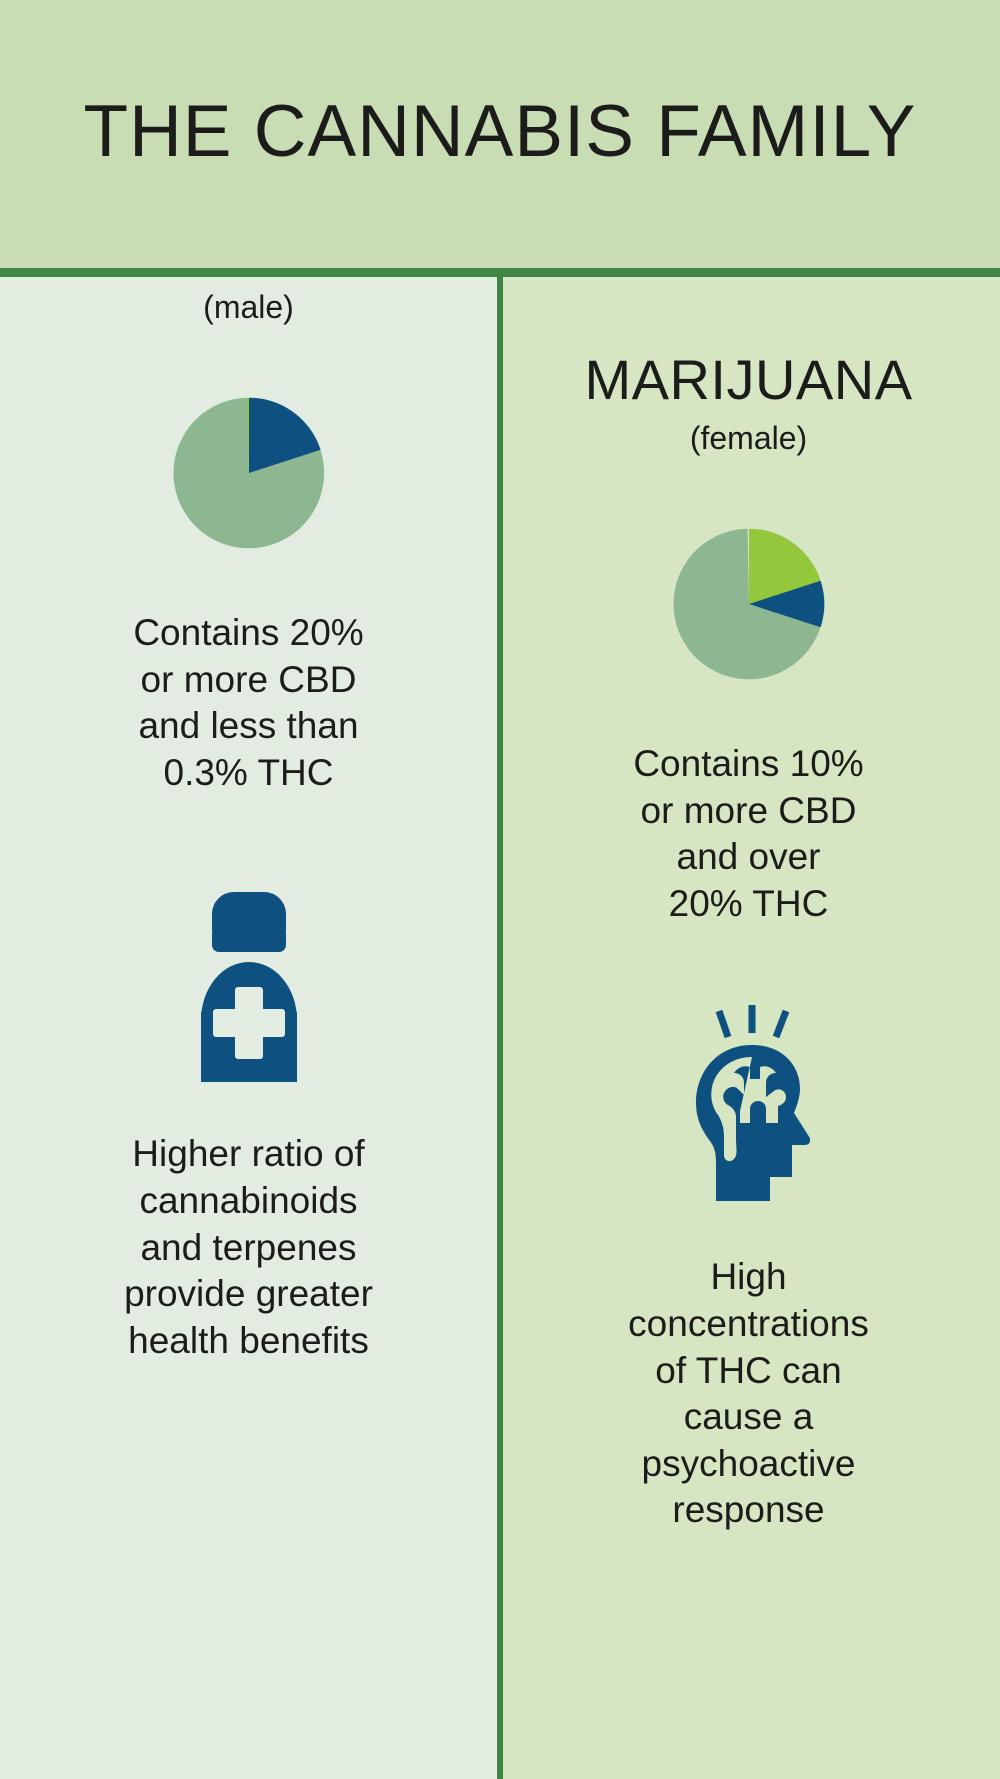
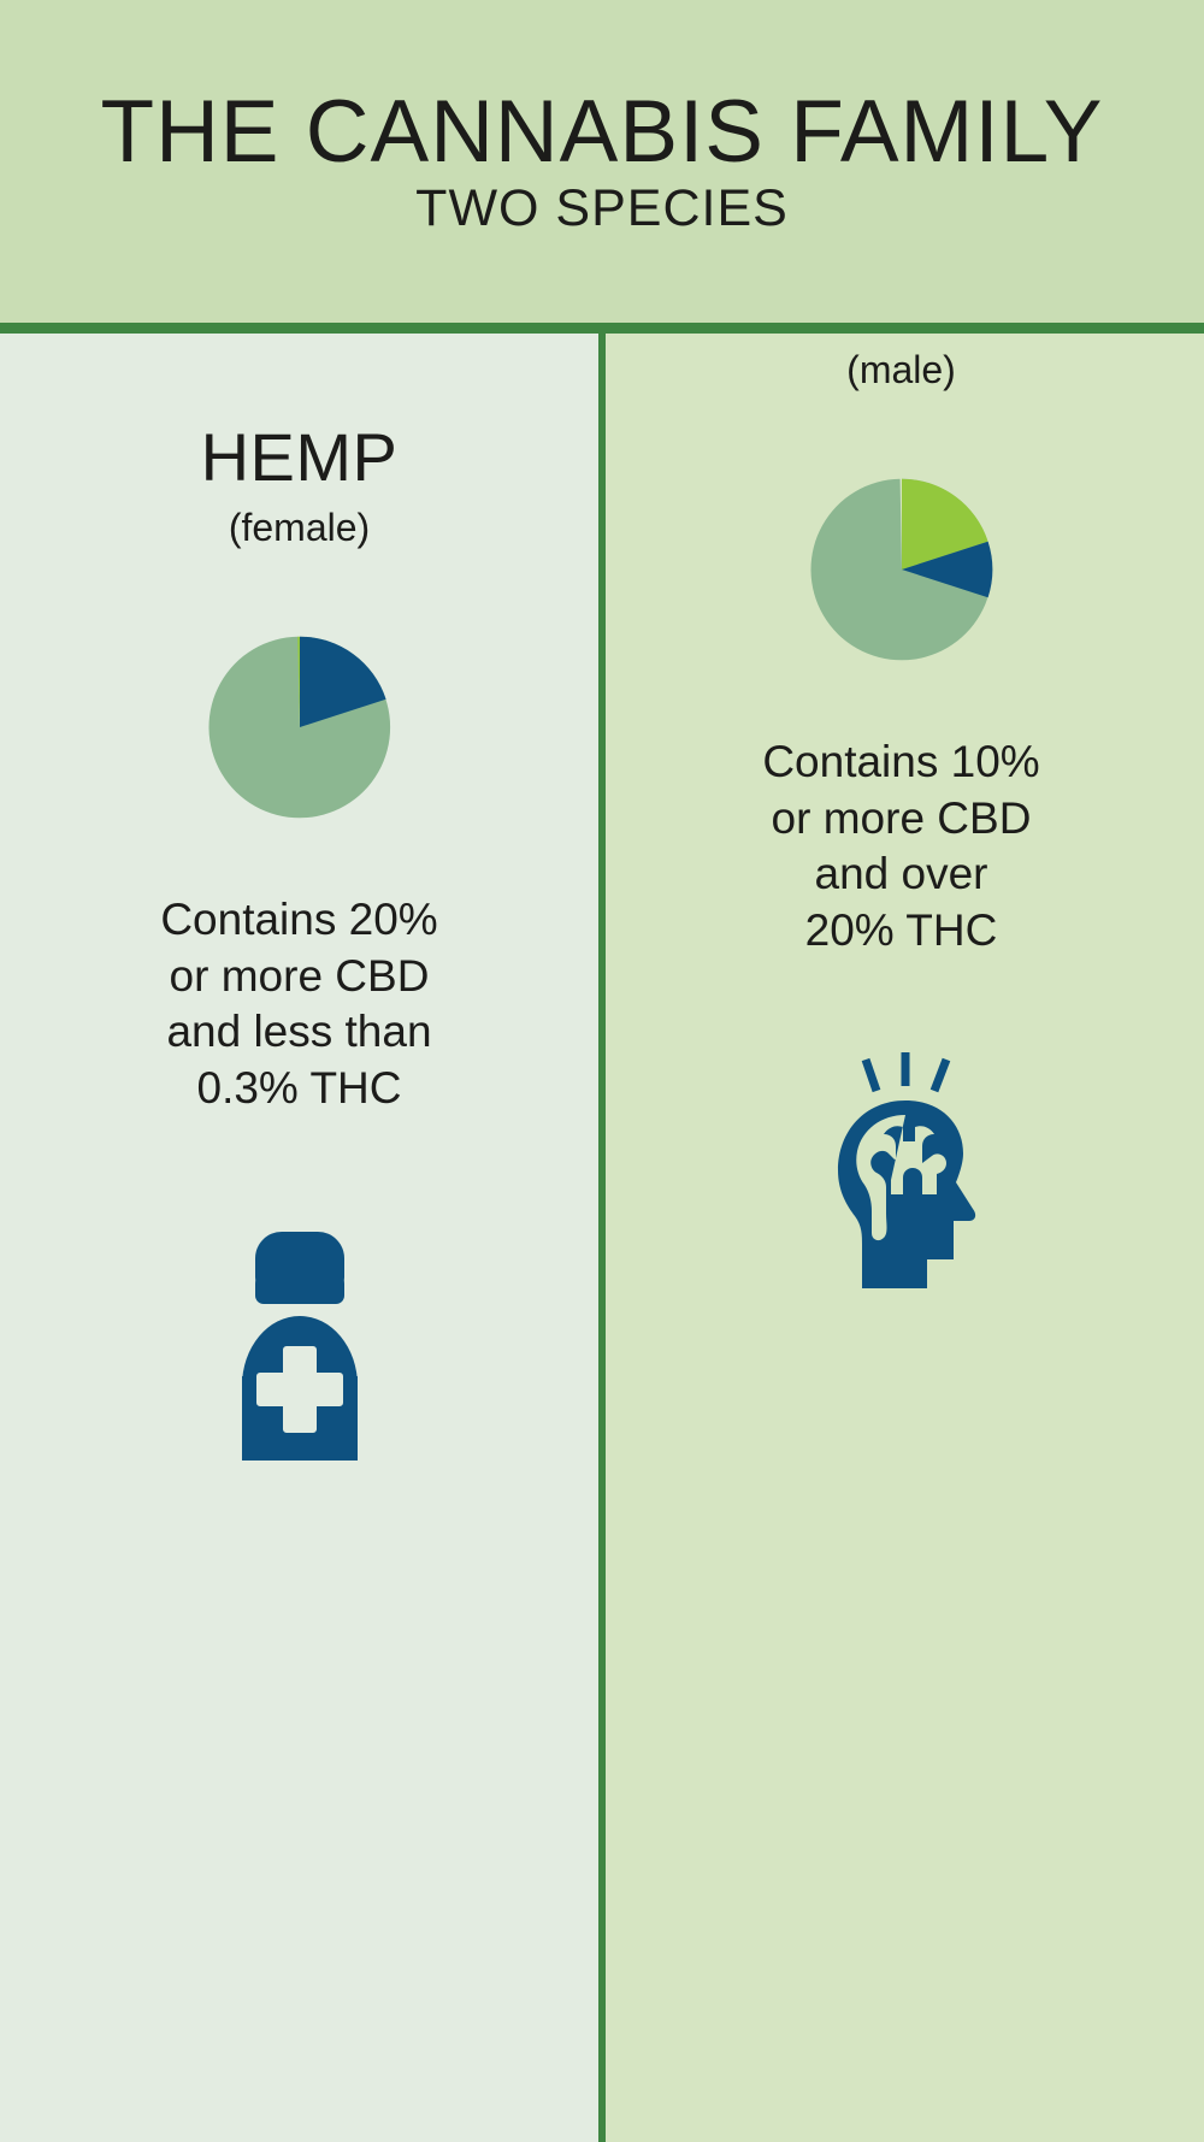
  THE CANNABIS FAMILY
+ TWO SPECIES
+ HEMP
- (male)
+ (female)
  Contains 20%
  or more CBD
  and less than
  0.3% THC
- Higher ratio of
- cannabinoids
- and terpenes
- provide greater
- health benefits
- MARIJUANA
- (female)
+ (male)
  Contains 10%
  or more CBD
  and over
  20% THC
- High
- concentrations
- of THC can
- cause a
- psychoactive
- response
